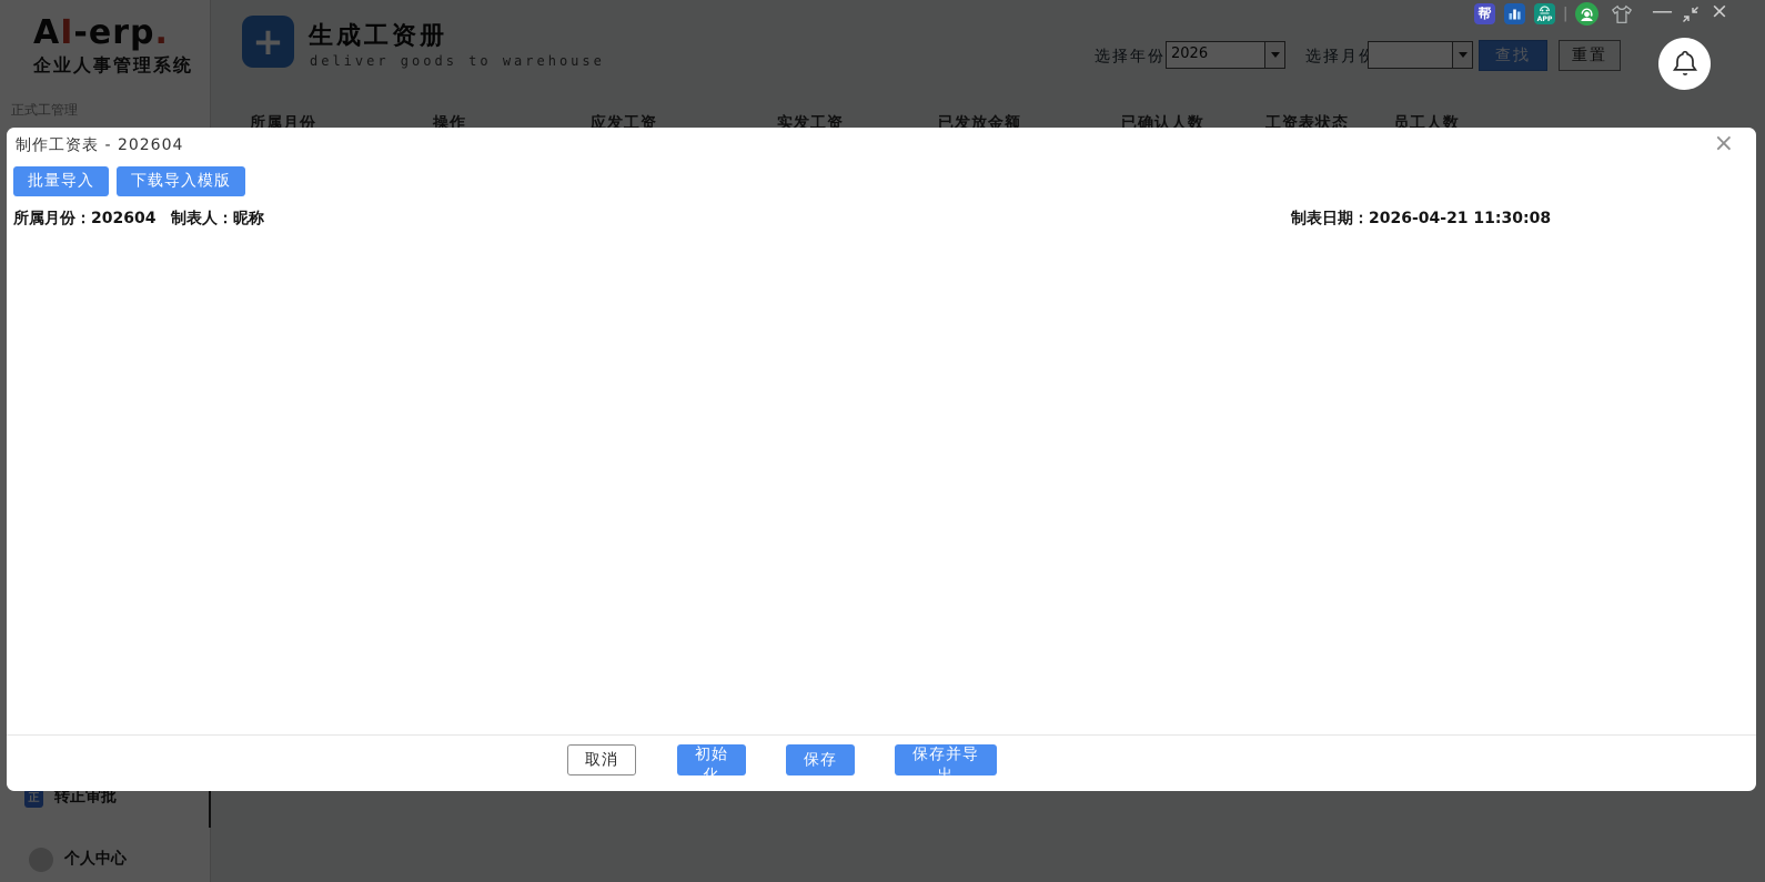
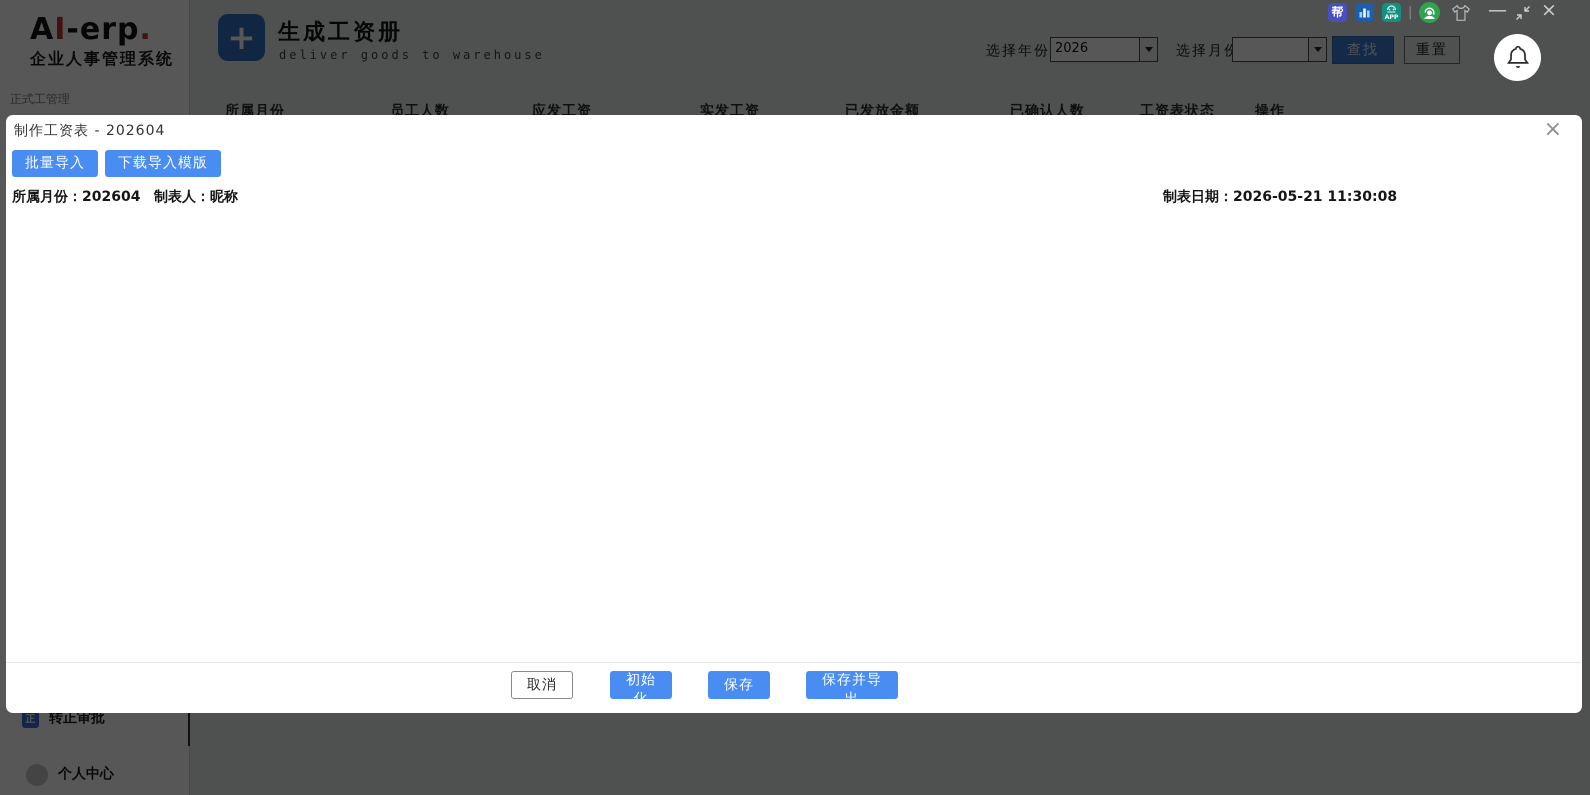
  AI-erp.
  企业人事管理系统
  正式工管理
  正
  转正审批
  个人中心
  +
  生成工资册
  deliver goods to warehouse
  选择年份
  2026
  选择月
  查找
  重置
  所属月份
- 操作
+ 员工人数
  应发工资
  实发工资
  已发放金额
  已确认人数
  工资表状态
- 员工人数
+ 操作
  帮
  |
  —
  ×
  制作工资表 - 202604
  ×
  批量导入
  下载导入模版
  所属月份：202604
  制表人：昵称
- 制表日期：2026-04-21 11:30:08
+ 制表日期：2026-05-21 11:30:08
  取消
  初始化
  保存
  保存并导出
